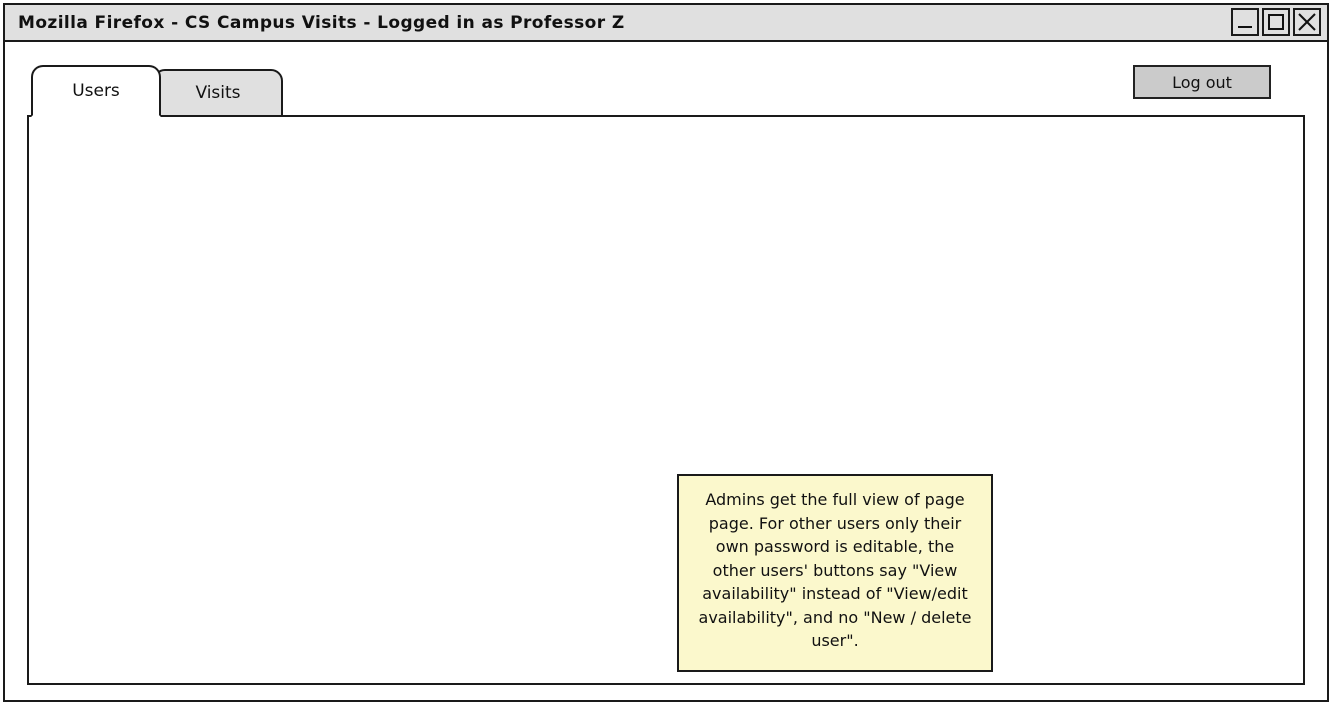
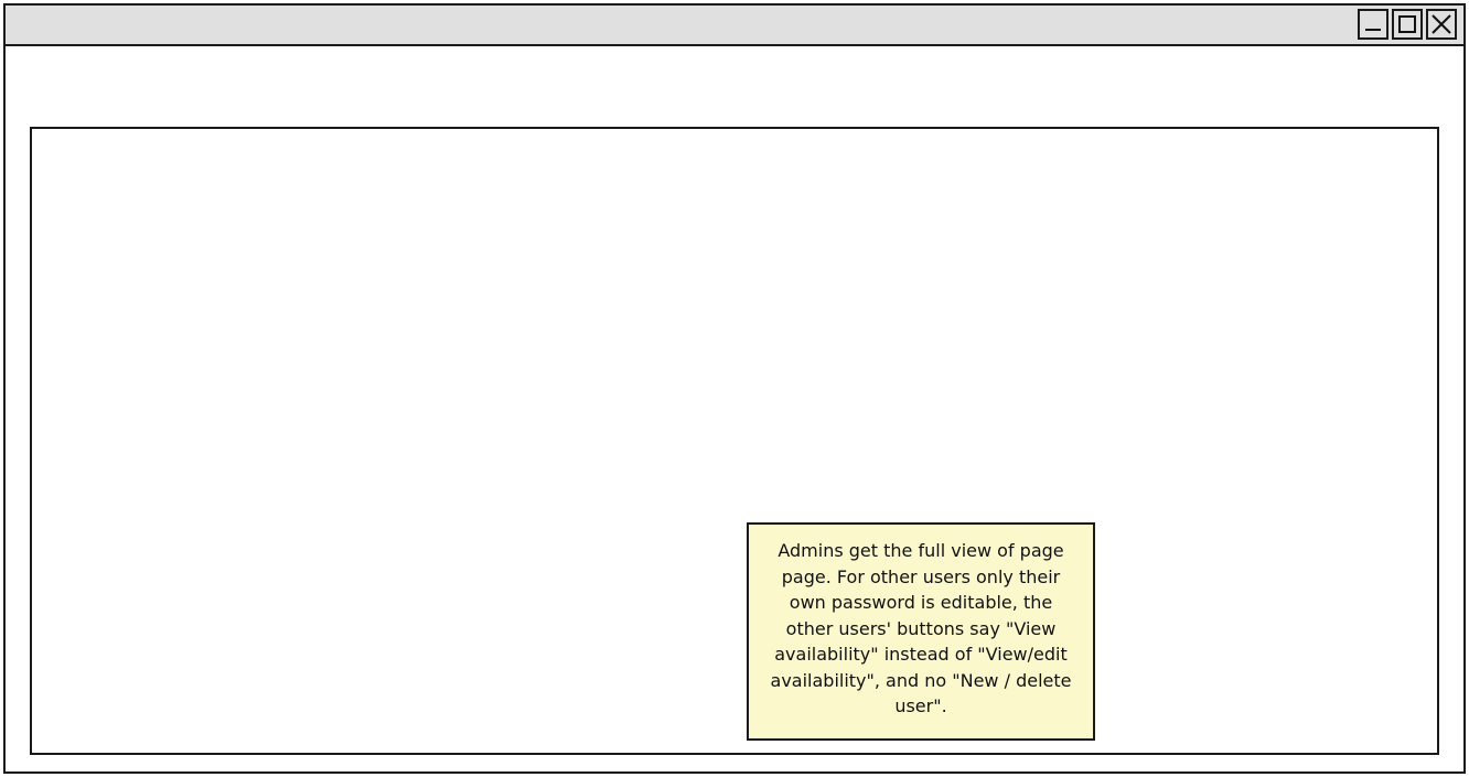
- Mozilla Firefox - CS Campus Visits - Logged in as Professor Z
- Users
- Visits
- Log out
  Admins get the full view of page page. For other users only their own password is editable, the other users' buttons say "View availability" instead of "View/edit availability", and no "New / delete user".
